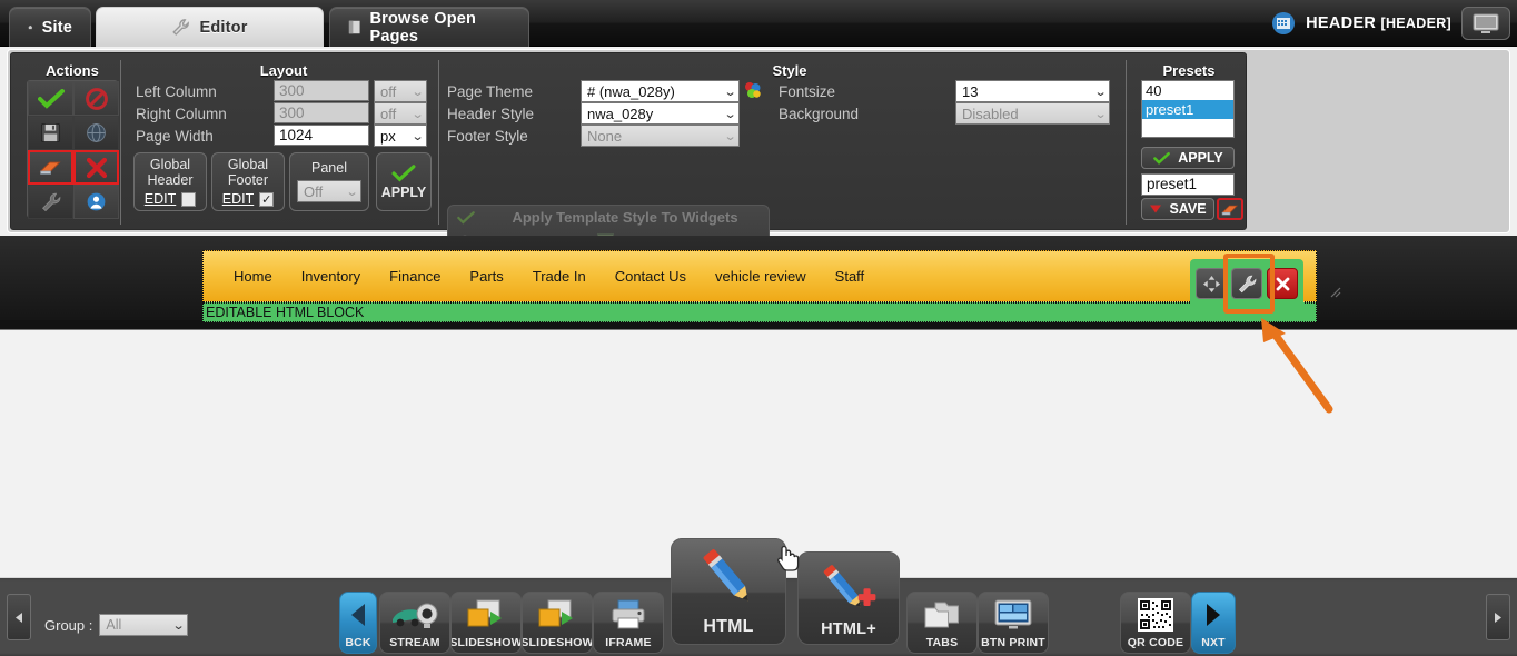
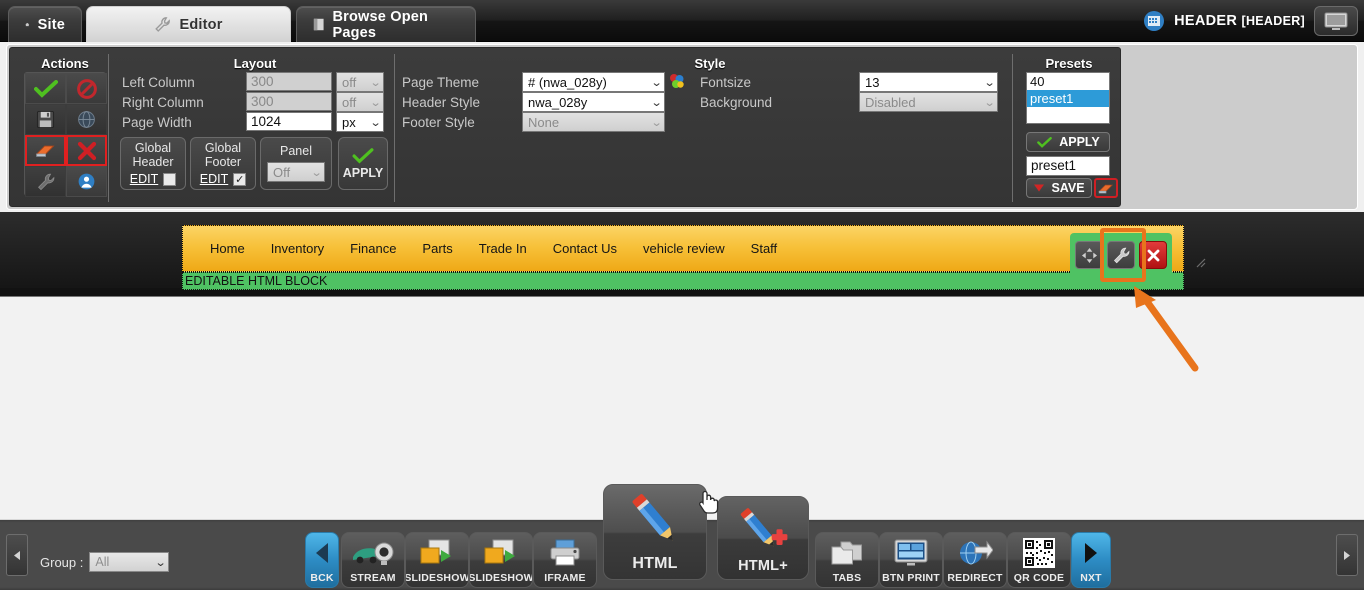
  Site
  Editor
  Browse Open Pages
  HEADER [HEADER]
  Actions
  Layout
  Left Column
  300
  off
  ⌄
  Right Column
  300
  off
  ⌄
  Page Width
  1024
  px
  ⌄
  Global
  Header
  EDIT
  Global
  Footer
  EDIT
  ✓
  Panel
  Off
  ⌄
  APPLY
  Style
  Page Theme
  # (nwa_028y)
  ⌄
  Header Style
  nwa_028y
  ⌄
  Footer Style
  None
  ⌄
  Fontsize
  13
  ⌄
  Background
  Disabled
  ⌄
- Apply Template Style To Widgets
  Presets
  40
  preset1
  APPLY
  preset1
  SAVE
  Home
  Inventory
  Finance
  Parts
  Trade In
  Contact Us
  vehicle review
  Staff
  EDITABLE HTML BLOCK
  Group :
  All
  ⌄
  BCK
  STREAM
  SLIDESHOW
  SLIDESHOW
  IFRAME
  HTML
  HTML+
  TABS
  BTN PRINT
+ REDIRECT
  QR CODE
  NXT
